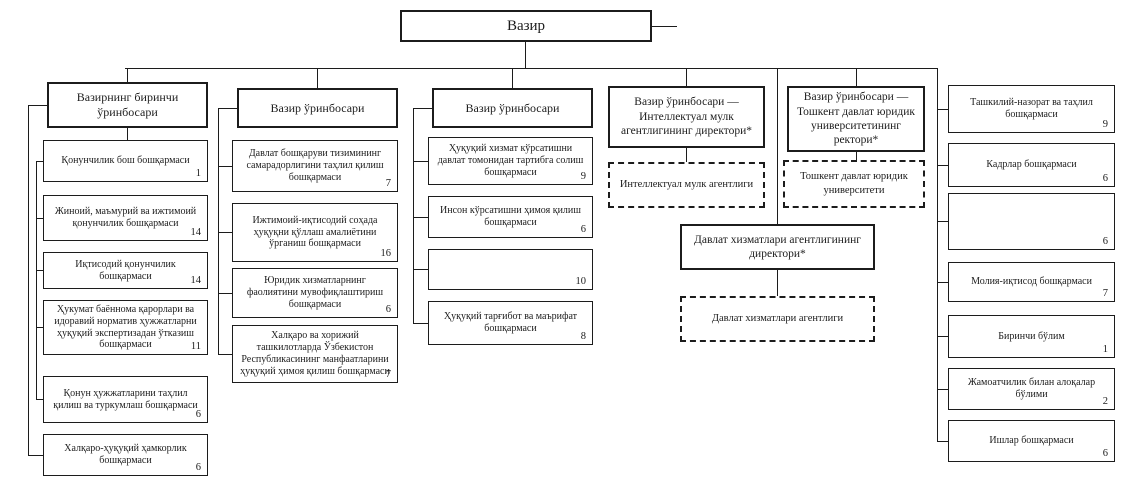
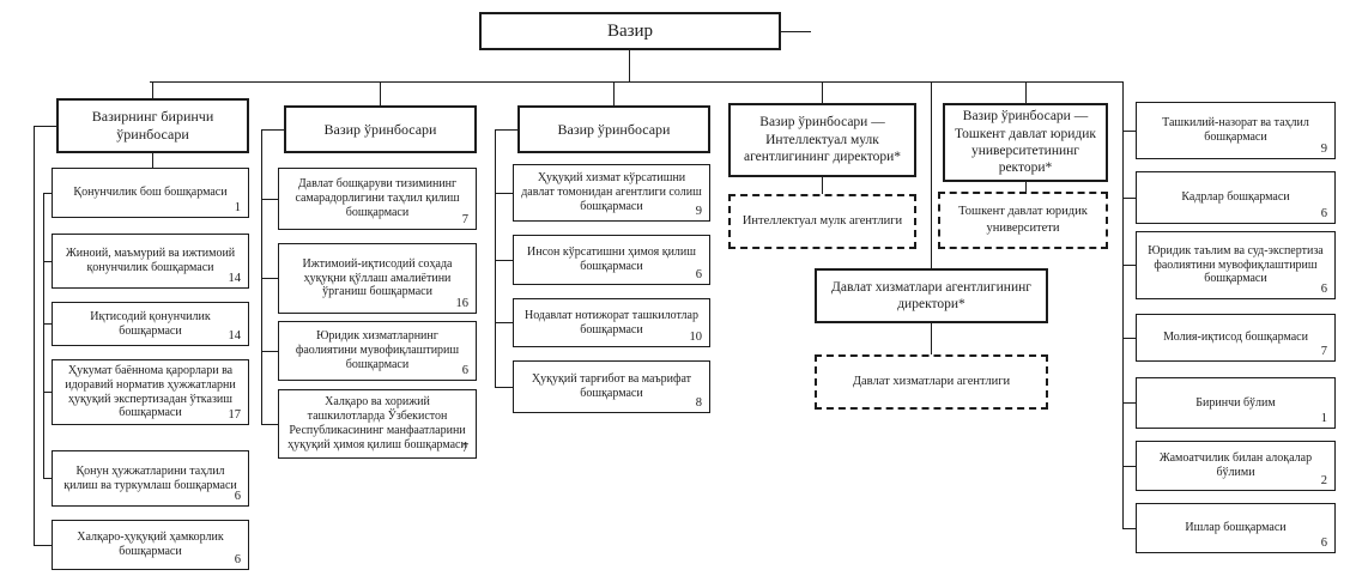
  Вазир
  Вазирнинг биринчи ўринбосари
  Қонунчилик бош бошқармаси
  1
  Жиноий, маъмурий ва ижтимоий қонунчилик бошқармаси
  14
  Иқтисодий қонунчилик бошқармаси
  14
  Ҳукумат баённома қарорлари ва идоравий норматив ҳужжатларни ҳуқуқий экспертизадан ўтказиш бошқармаси
- 11
+ 17
  Қонун ҳужжатларини таҳлил қилиш ва туркумлаш бошқармаси
  6
  Халқаро-ҳуқуқий ҳамкорлик бошқармаси
  6
  Вазир ўринбосари
  Давлат бошқаруви тизимининг самарадорлигини таҳлил қилиш бошқармаси
  7
  Ижтимоий-иқтисодий соҳада ҳуқуқни қўллаш амалиётини ўрганиш бошқармаси
  16
  Юридик хизматларнинг фаолиятини мувофиқлаштириш бошқармаси
  6
  Халқаро ва хорижий ташкилотларда Ўзбекистон Республикасининг манфаатларини ҳуқуқий ҳимоя қилиш бошқармаси
  7
  Вазир ўринбосари
- Ҳуқуқий хизмат кўрсатишни давлат томонидан тартибга солиш бошқармаси
+ Ҳуқуқий хизмат кўрсатишни давлат томонидан агентлиги солиш бошқармаси
  9
  Инсон кўрсатишни ҳимоя қилиш бошқармаси
  6
+ Нодавлат нотижорат ташкилотлар бошқармаси
  10
  Ҳуқуқий тарғибот ва маърифат бошқармаси
  8
  Вазир ўринбосари — Интеллектуал мулк агентлигининг директори*
  Интеллектуал мулк агентлиги
  Вазир ўринбосари — Тошкент давлат юридик университетининг ректори*
  Тошкент давлат юридик университети
  Давлат хизматлари агентлигининг директори*
  Давлат хизматлари агентлиги
  Ташкилий-назорат ва таҳлил бошқармаси
  9
  Кадрлар бошқармаси
  6
+ Юридик таълим ва суд-экспертиза фаолиятини мувофиқлаштириш бошқармаси
  6
  Молия-иқтисод бошқармаси
  7
  Биринчи бўлим
  1
  Жамоатчилик билан алоқалар бўлими
  2
  Ишлар бошқармаси
  6
